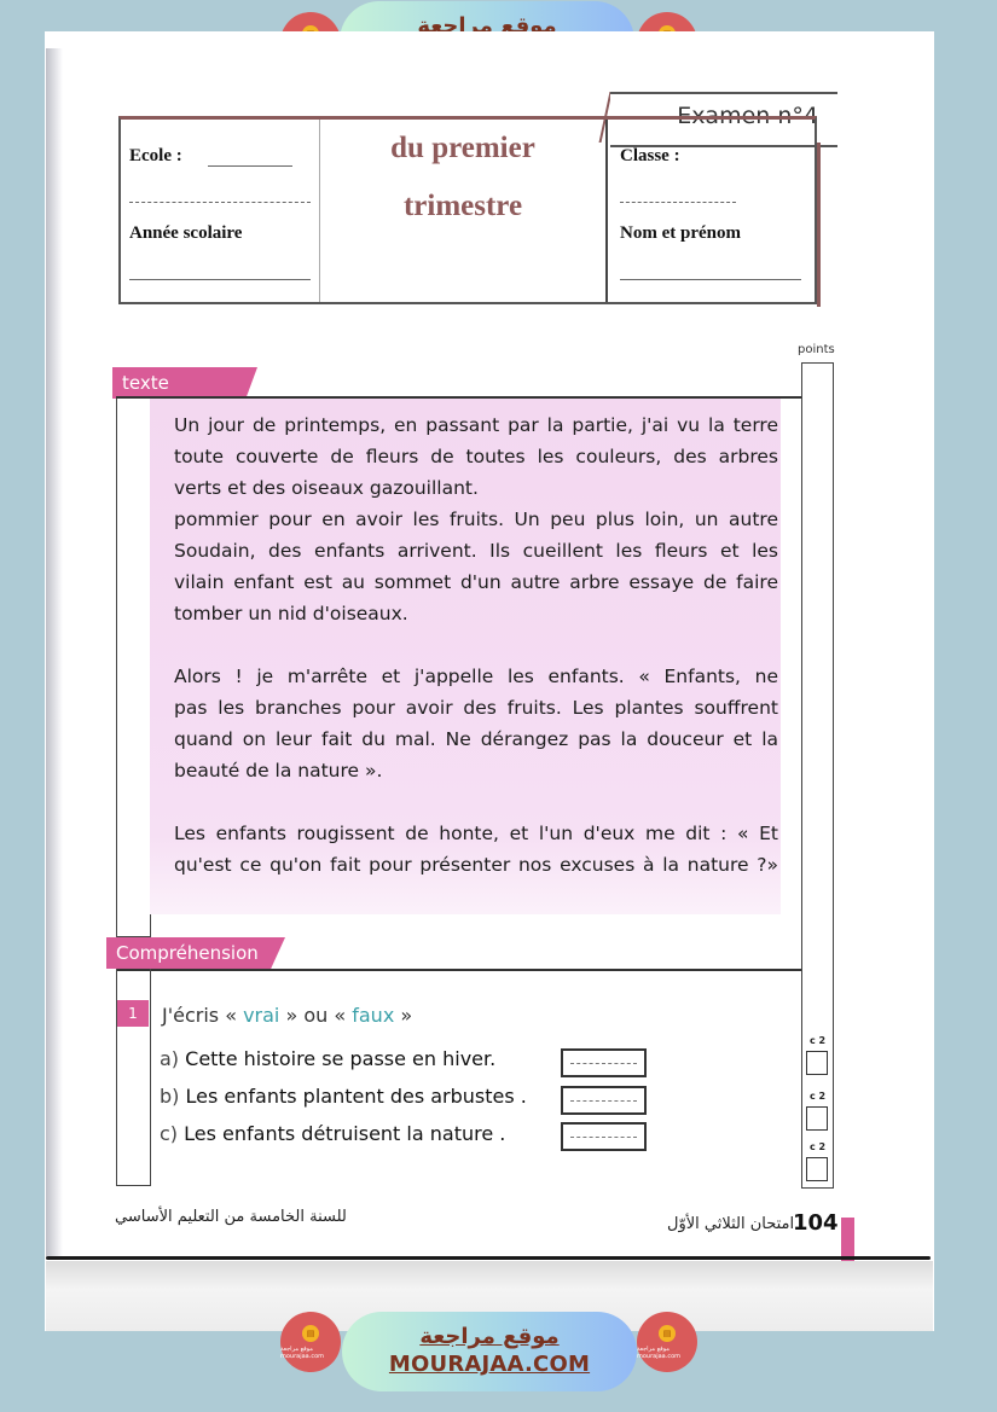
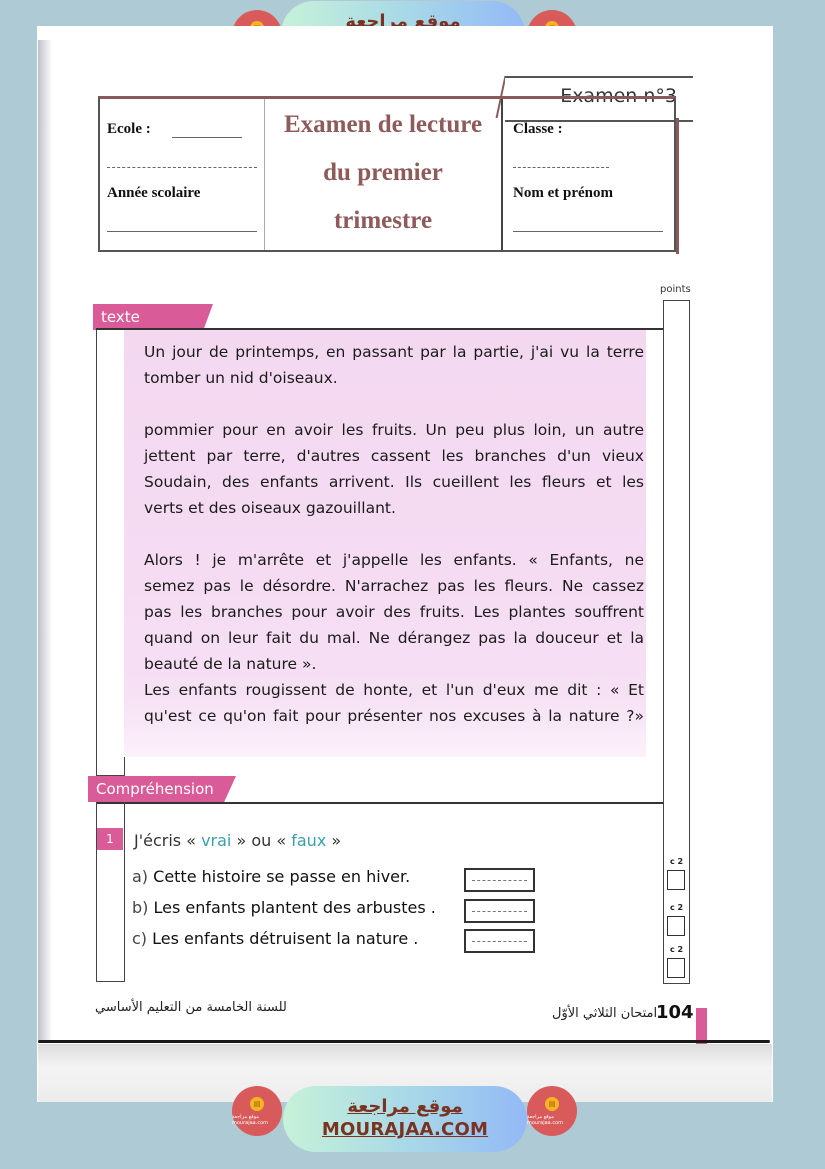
  موقع مراجعة
- Examen n°4
+ Examen n°3
  Ecole :
  Année scolaire
+ Examen de lecture
  du premier
  trimestre
  Classe :
  Nom et prénom
  points
  texte
  Un jour de printemps, en passant par la partie, j'ai vu la terre
- toute couverte de fleurs de toutes les couleurs, des arbres
- verts et des oiseaux gazouillant.
+ tomber un nid d'oiseaux.
  pommier pour en avoir les fruits. Un peu plus loin, un autre
+ jettent par terre, d'autres cassent les branches d'un vieux
  Soudain, des enfants arrivent. Ils cueillent les fleurs et les
- vilain enfant est au sommet d'un autre arbre essaye de faire
- tomber un nid d'oiseaux.
+ verts et des oiseaux gazouillant.
  Alors ! je m'arrête et j'appelle les enfants. « Enfants, ne
+ semez pas le désordre. N'arrachez pas les fleurs. Ne cassez
  pas les branches pour avoir des fruits. Les plantes souffrent
  quand on leur fait du mal. Ne dérangez pas la douceur et la
  beauté de la nature ».
  Les enfants rougissent de honte, et l'un d'eux me dit : « Et
  qu'est ce qu'on fait pour présenter nos excuses à la nature ?»
  Compréhension
  1
  J'écris « vrai » ou « faux »
  a) Cette histoire se passe en hiver.
  b) Les enfants plantent des arbustes .
  c) Les enfants détruisent la nature .
  c 2
  c 2
  c 2
  للسنة الخامسة من التعليم الأساسي
  امتحان الثلاثي الأوّل
  104
  ▤
  موقع مراجعة
  MOURAJAA.COM
  ▤
